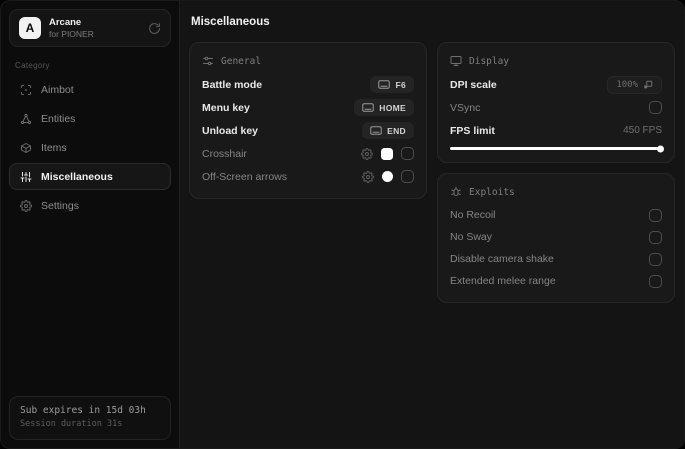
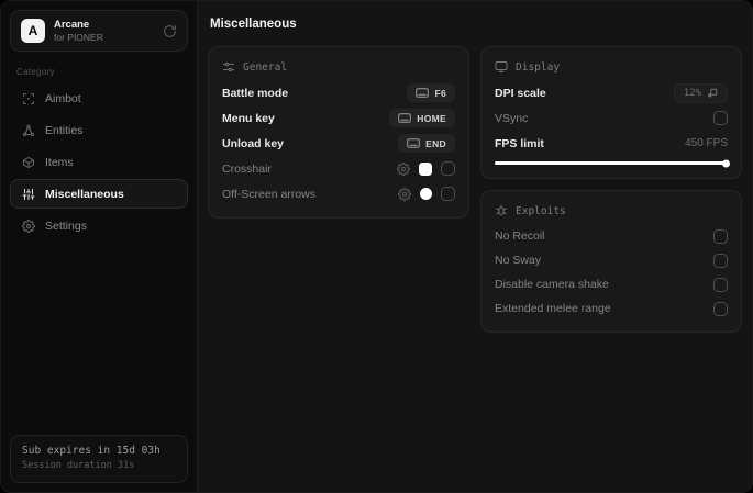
  A
  Arcane
  for PIONER
  Category
  Aimbot
  Entities
  Items
  Miscellaneous
  Settings
  Sub expires in 15d 03h
  Session duration 31s
  Miscellaneous
  General
  Battle mode
  F6
  Menu key
  HOME
  Unload key
  END
  Crosshair
  Off-Screen arrows
  Display
  DPI scale
- 100%
+ 12%
  VSync
  FPS limit
  450 FPS
  Exploits
  No Recoil
  No Sway
  Disable camera shake
  Extended melee range
